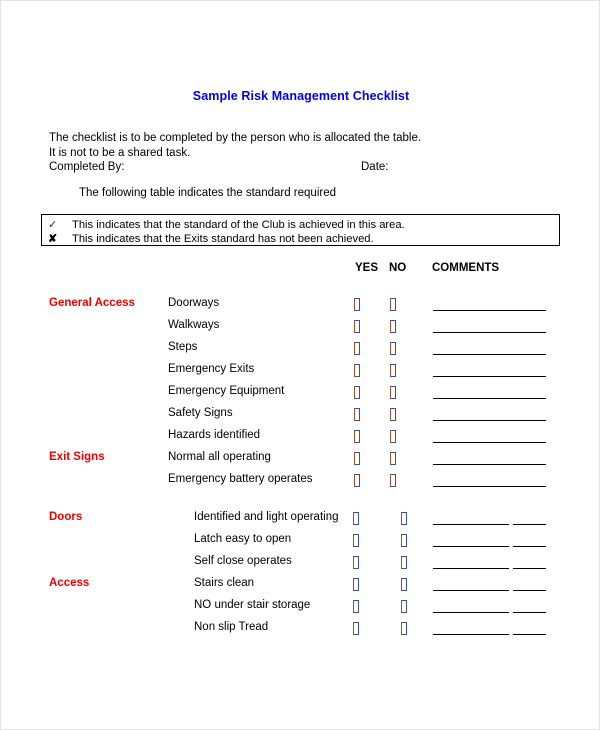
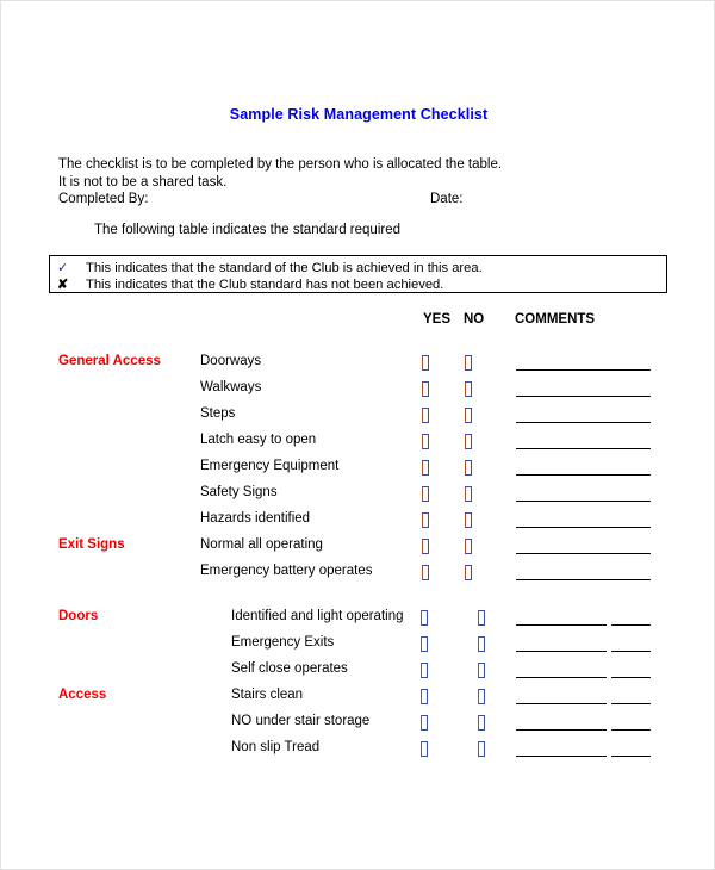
  Sample Risk Management Checklist
  The checklist is to be completed by the person who is allocated the table.
  It is not to be a shared task.
  Completed By:
  Date:
  The following table indicates the standard required
  ✓ This indicates that the standard of the Club is achieved in this area.
- ✘ This indicates that the Exits standard has not been achieved.
+ ✘ This indicates that the Club standard has not been achieved.
  YES
  NO
  COMMENTS
  General Access
  Doorways
  Walkways
  Steps
- Emergency Exits
+ Latch easy to open
  Emergency Equipment
  Safety Signs
  Hazards identified
  Exit Signs
  Normal all operating
  Emergency battery operates
  Doors
  Identified and light operating
- Latch easy to open
+ Emergency Exits
  Self close operates
  Access
  Stairs clean
  NO under stair storage
  Non slip Tread
